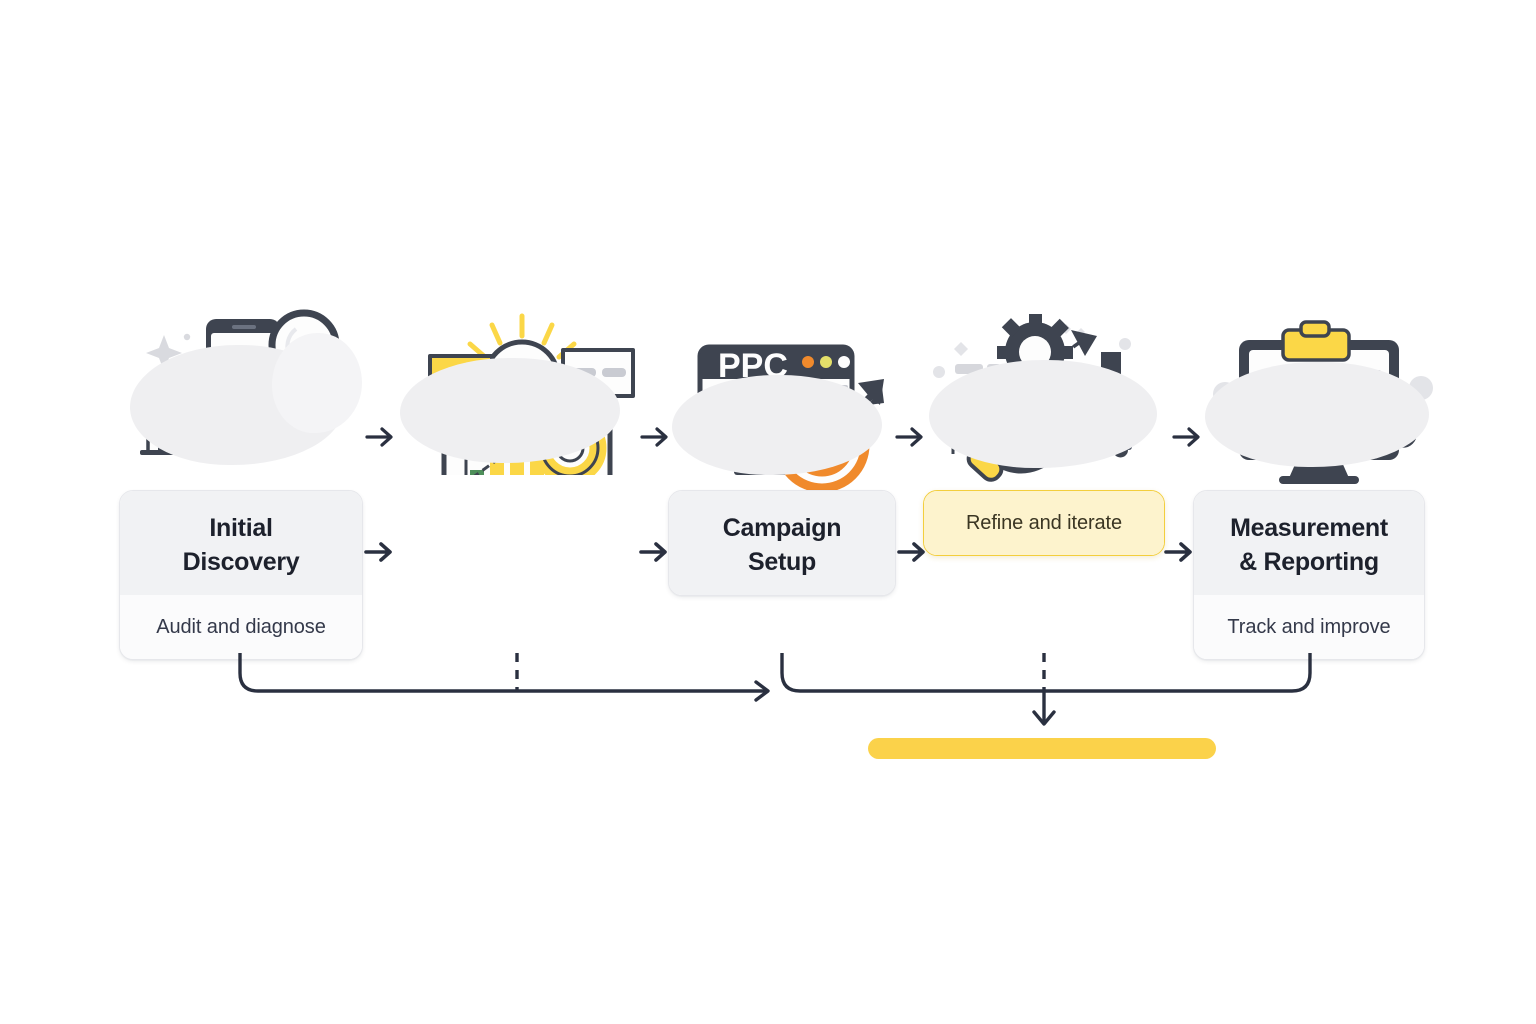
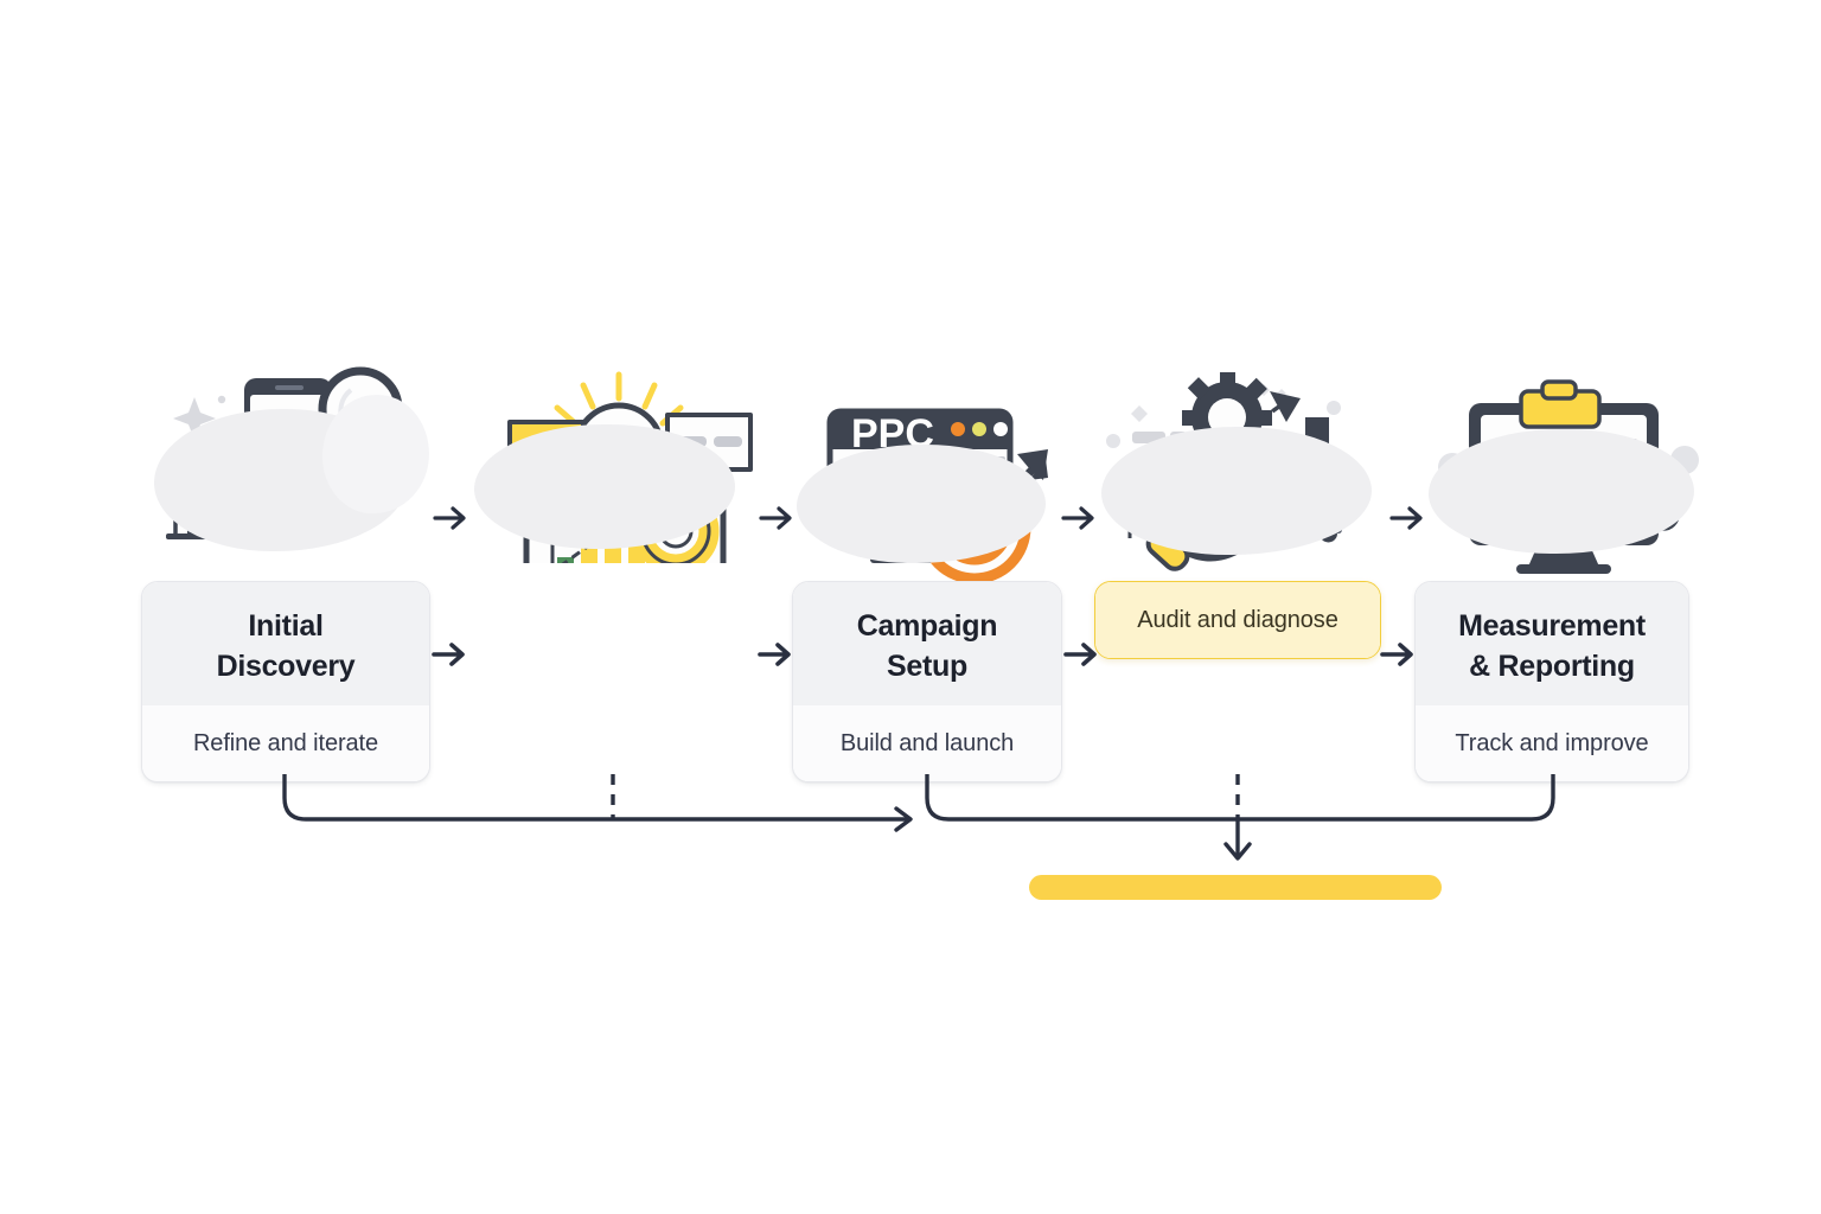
  PPC
  Initial
  Discovery
- Audit and diagnose
+ Refine and iterate
  Campaign
  Setup
+ Build and launch
- Refine and iterate
+ Audit and diagnose
  Measurement
  & Reporting
  Track and improve
